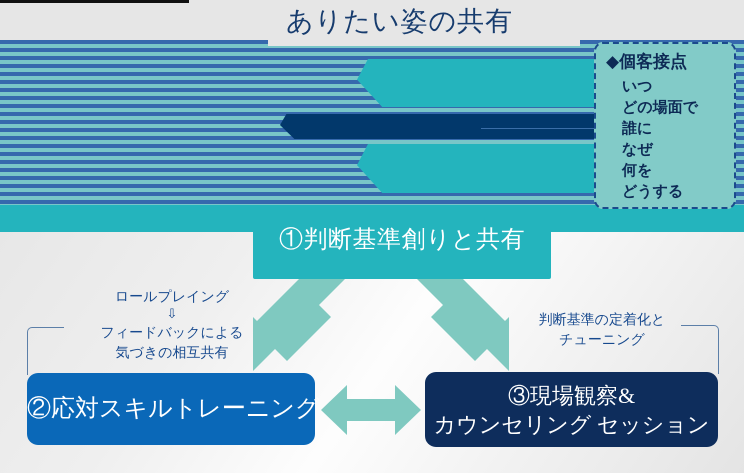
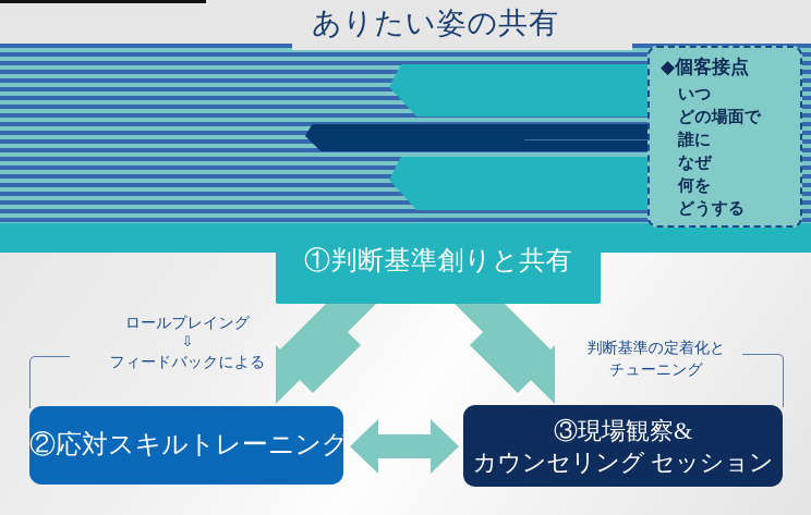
  ありたい姿の共有
  ◆個客接点
  いつ
  どの場面で
  誰に
  なぜ
  何を
  どうする
  ①判断基準創りと共有
  ②応対スキルトレーニング
  ③現場観察&
  カウンセリング セッション
  ロールプレイング
  ⇩
  フィードバックによる
- 気づきの相互共有
  判断基準の定着化と
  チューニング
